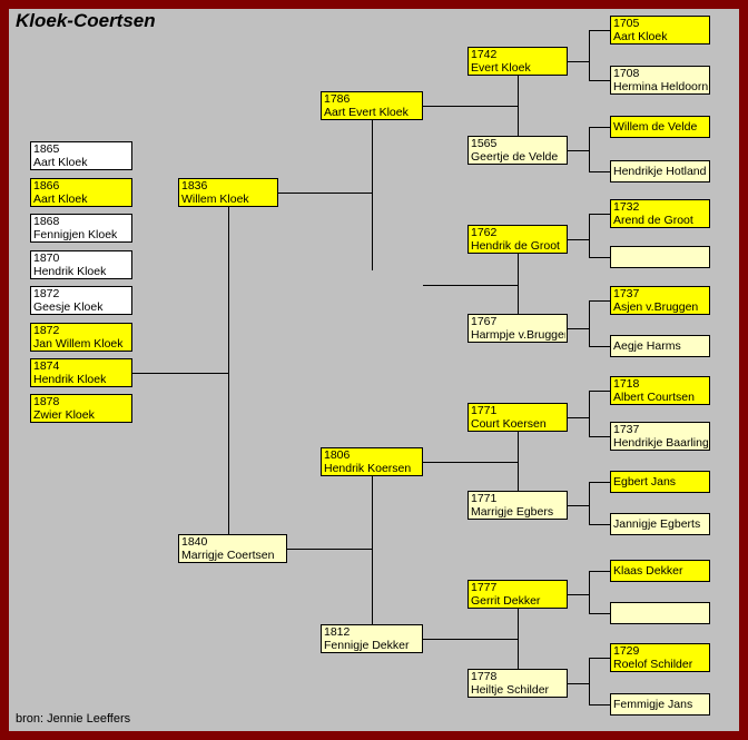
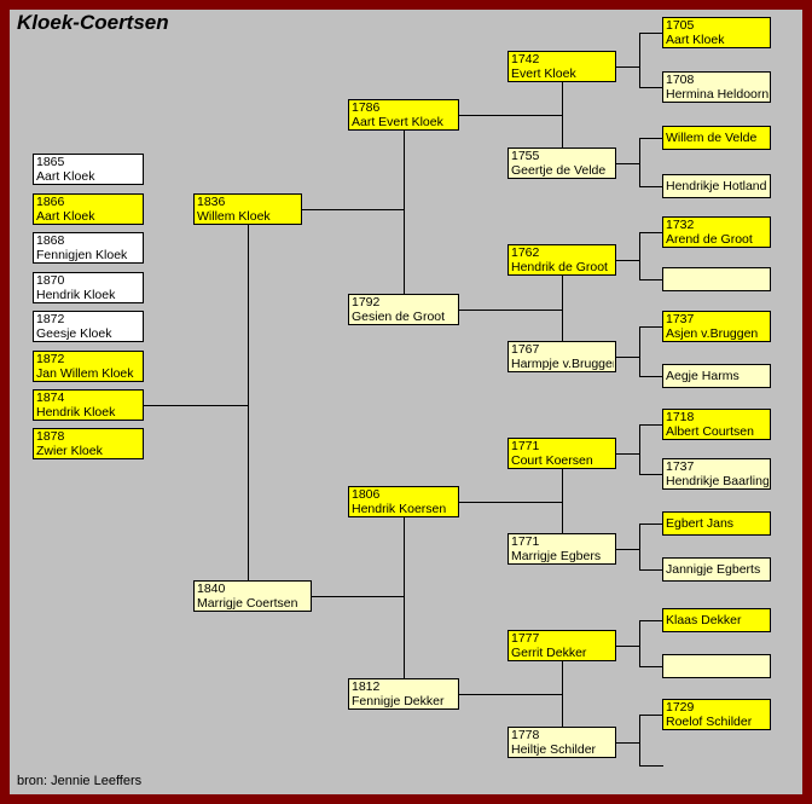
  Kloek-Coertsen
  bron: Jennie Leeffers
  1865
  Aart Kloek
  1866
  Aart Kloek
  1868
  Fennigjen Kloek
  1870
  Hendrik Kloek
  1872
  Geesje Kloek
  1872
  Jan Willem Kloek
  1874
  Hendrik Kloek
  1878
  Zwier Kloek
  1836
  Willem Kloek
  1840
  Marrigje Coertsen
  1786
  Aart Evert Kloek
+ 1792
+ Gesien de Groot
  1806
  Hendrik Koersen
  1812
  Fennigje Dekker
  1742
  Evert Kloek
- 1565
+ 1755
  Geertje de Velde
  1762
  Hendrik de Groot
  1767
  Harmpje v.Brugge
  1771
  Court Koersen
  1771
  Marrigje Egbers
  1777
  Gerrit Dekker
  1778
  Heiltje Schilder
  1705
  Aart Kloek
  1708
  Hermina Heldoorn
  Willem de Velde
  Hendrikje Hotland
  1732
  Arend de Groot
  1737
  Asjen v.Bruggen
  Aegje Harms
  1718
  Albert Courtsen
  1737
  Hendrikje Baarling
  Egbert Jans
  Jannigje Egberts
  Klaas Dekker
  1729
  Roelof Schilder
- Femmigje Jans
